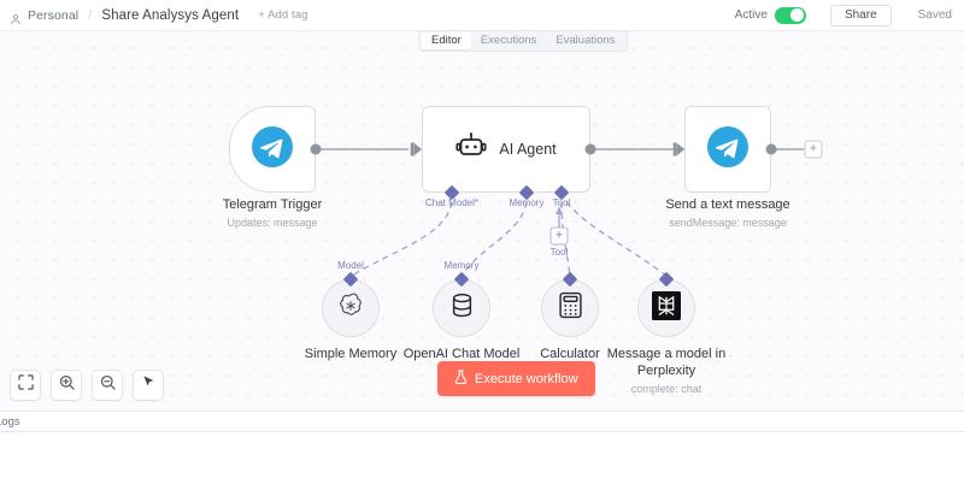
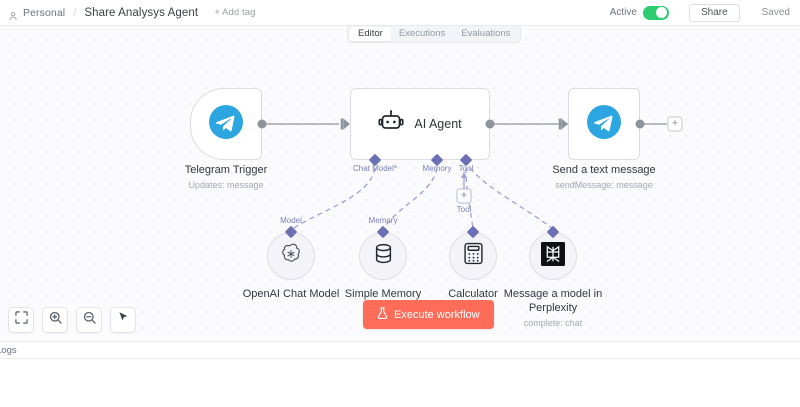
  Personal
  /
  Share Analysys Agent
  + Add tag
  Active
  Share
  Saved
  Telegram Trigger
  Updates: message
  AI Agent
  Chat Model*
  Memory
  Tool
  +
  Tool
  Send a text message
  sendMessage: message
  +
  Model
- Simple Memory
+ OpenAI Chat Model
  Memory
- OpenAI Chat Model
+ Simple Memory
  Calculator
  Message a model in Perplexity
  complete: chat
  Execute workflow
  ogs
  Editor
  Executions
  Evaluations
